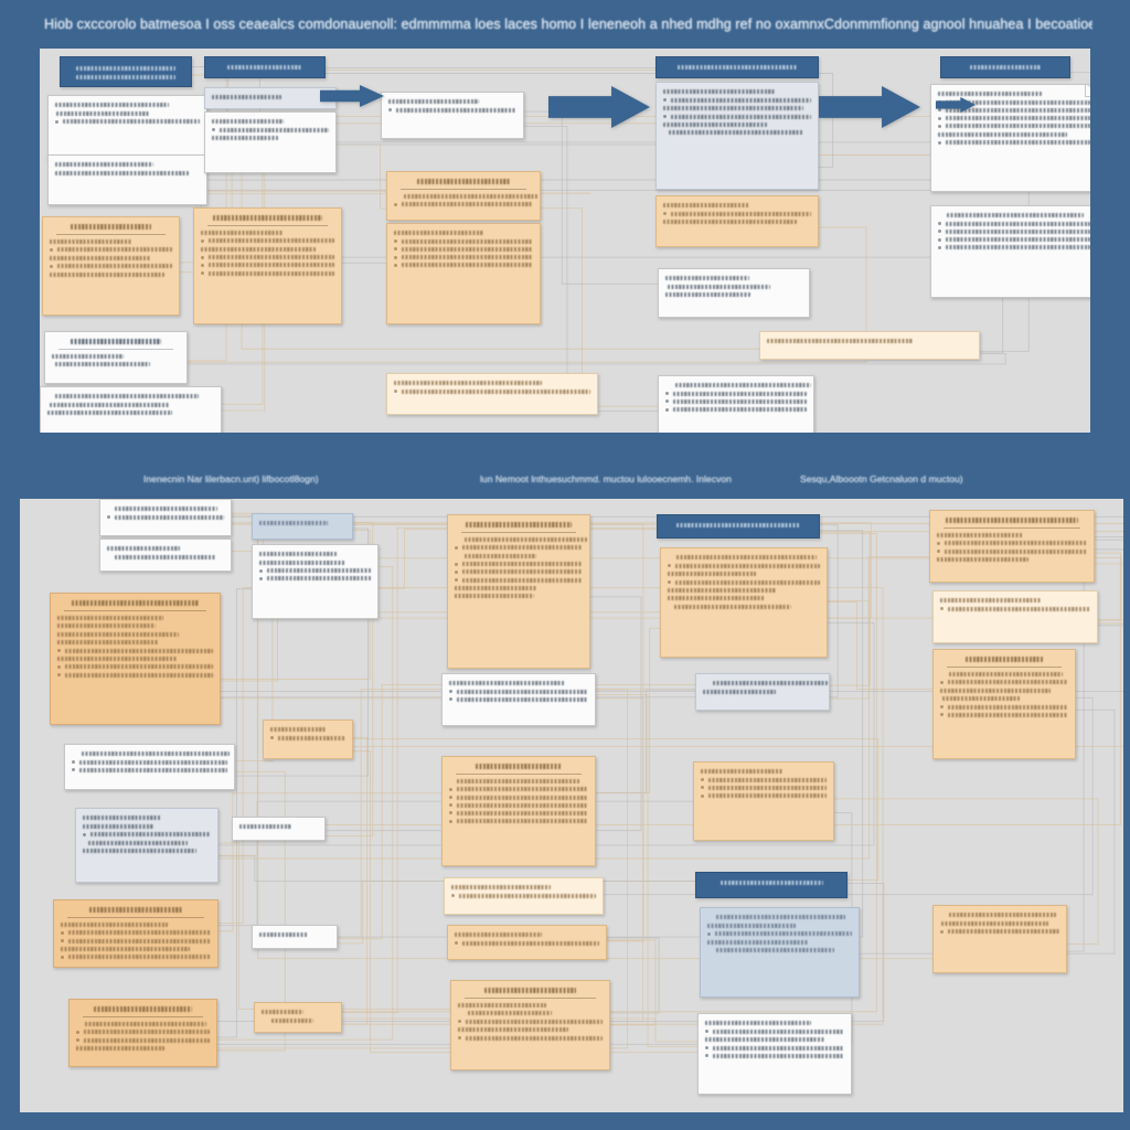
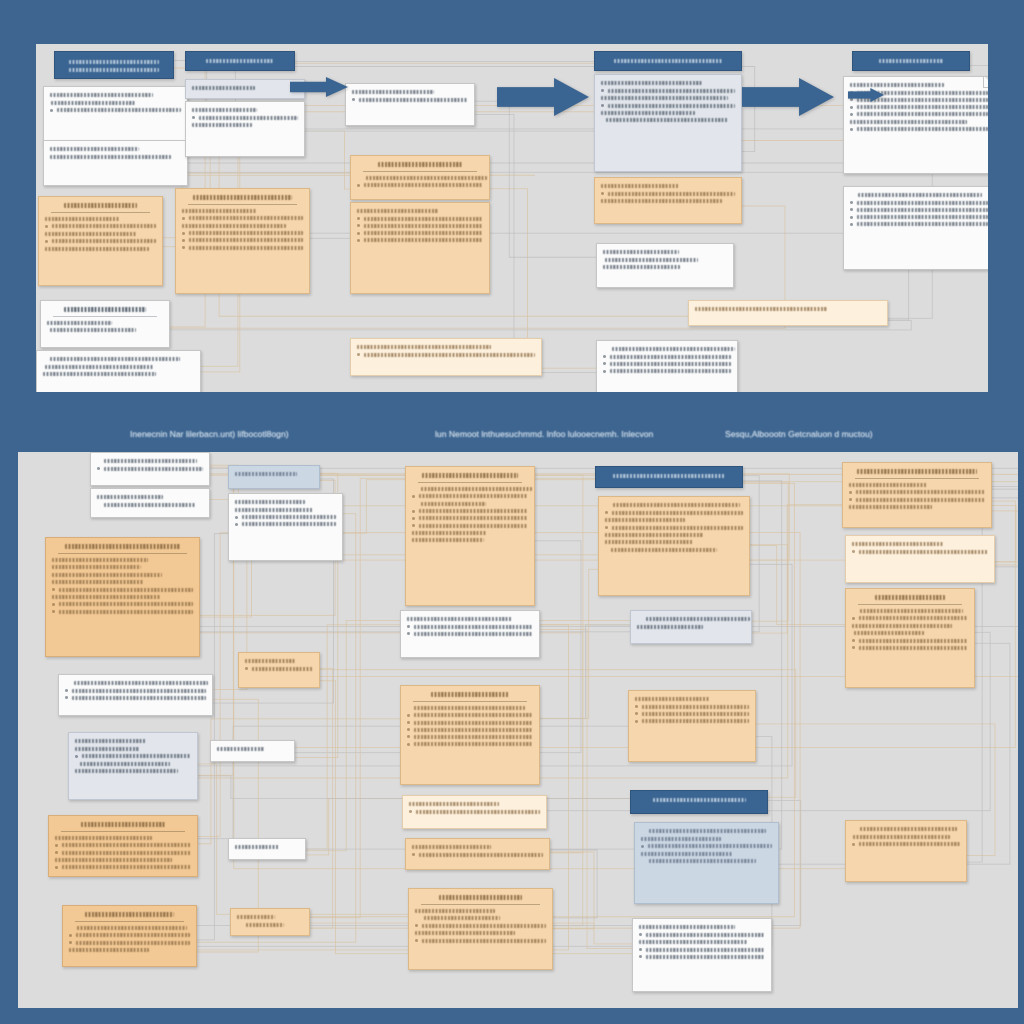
- Hiob cxccorolo batmesoa I oss ceaealcs comdonauenoll: edmmmma loes laces homo I leneneoh a nhed mdhg ref no oxamnxCdonmmfionng agnool hnuahea I becoatioe
  Inenecnin Nar lilerbacn.unt) lifbocotl8ogn)
- lun Nemoot lnthuesuchmmd. muctou lulooecnemh. Inlecvon
+ lun Nemoot lnthuesuchmmd. lnfoo lulooecnemh. Inlecvon
  Sesqu,Alboootn Getcnaluon d muctou)
